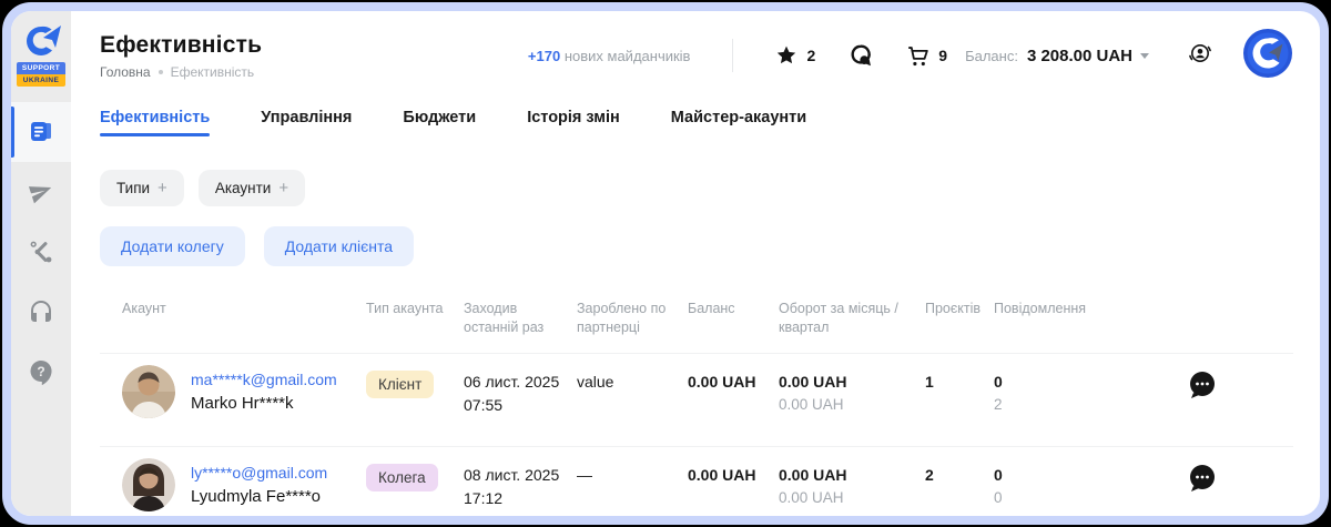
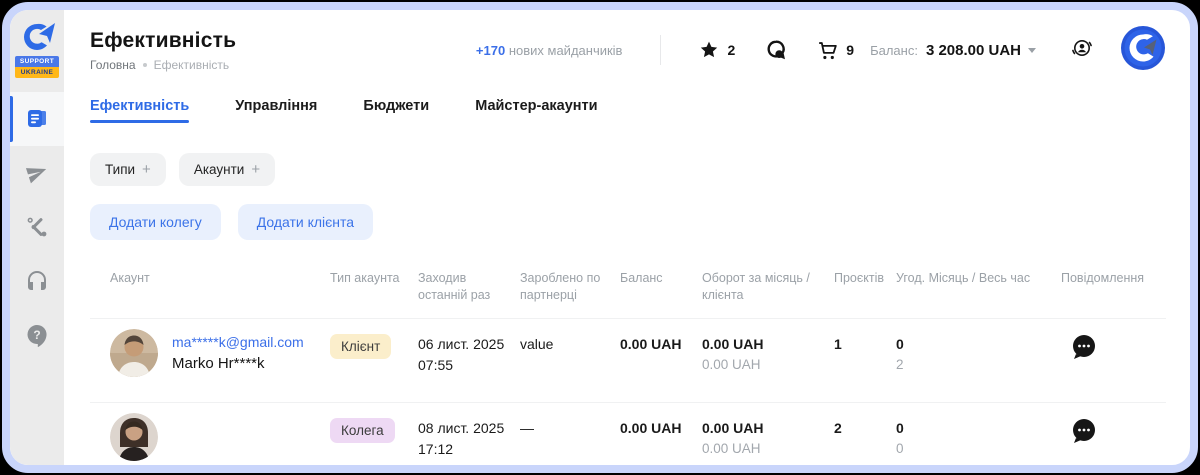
  ?
  Ефективність
  Головна
  Ефективність
  +170 нових майданчиків
  2
  9
  Баланс:
  3 208.00 UAH
  Ефективність
  Управління
  Бюджети
- Історія змін
  Майстер-акаунти
  Типи
  +
  Акаунти
  +
  Додати колегу
  Додати клієнта
  Акаунт
  Тип акаунта
  Заходив останній раз
  Зароблено по партнерці
  Баланс
- Оборот за місяць / квартал
+ Оборот за місяць / клієнта
  Проєктів
+ Угод. Місяць / Весь час
  Повідомлення
  ma*****k@gmail.com
  Marko Hr****k
  Клієнт
  06 лист. 2025
  07:55
  value
  0.00 UAH
  0.00 UAH
  0.00 UAH
  1
  0
  2
- ly*****o@gmail.com
- Lyudmyla Fe****o
  Колега
  08 лист. 2025
  17:12
  —
  0.00 UAH
  0.00 UAH
  0.00 UAH
  2
  0
  0
